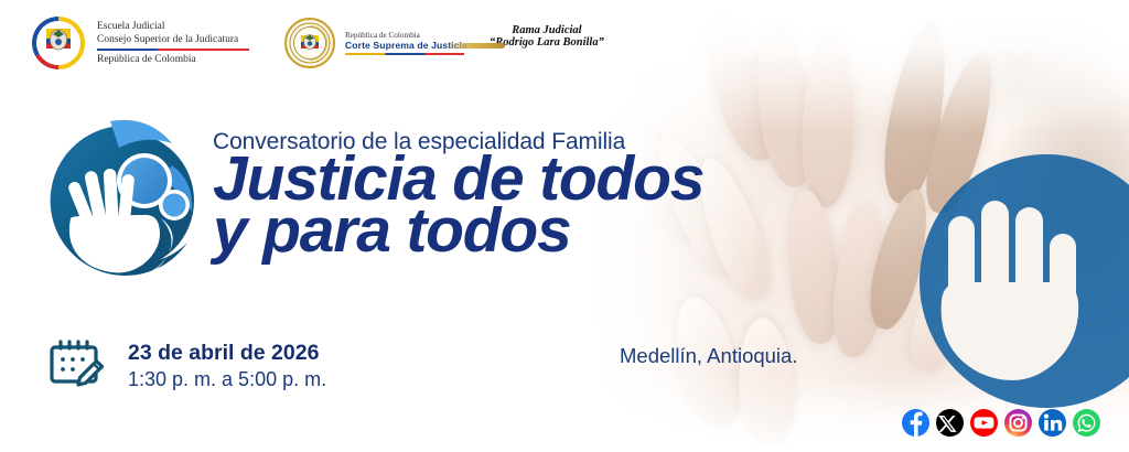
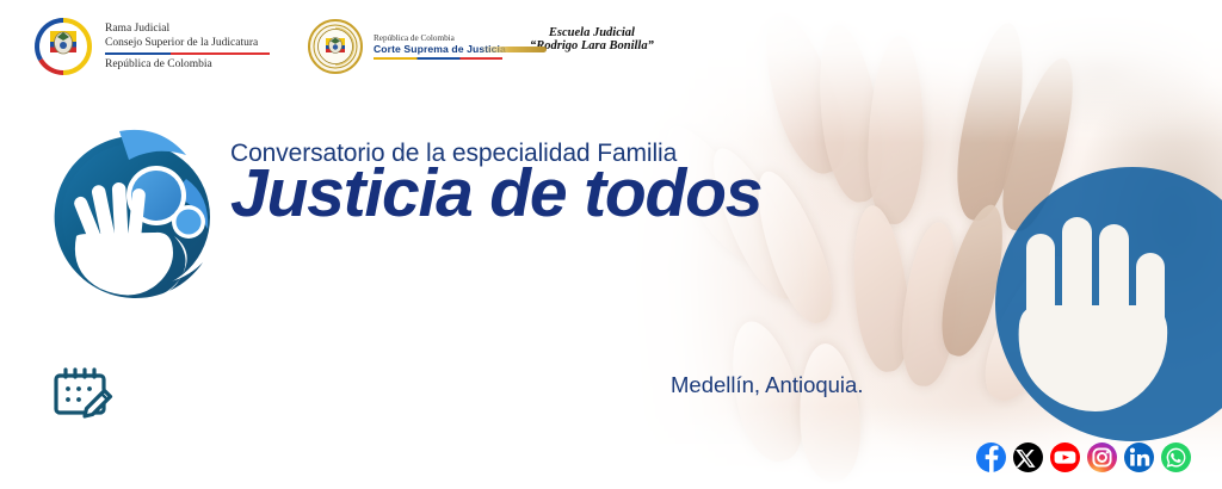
- Escuela Judicial
+ Rama Judicial
  Consejo Superior de la Judicatura
  República de Colombia
  Corte Suprema de Ju
- Rama Judicial
+ Escuela Judicial
  odrigo Lara Bonilla”
  Conversatorio de la especialidad Familia
  Justicia de todos
- y para todos
- 23 de abril de 2026
- 1:30 p. m. a 5:00 p. m.
  Medellín, Antioquia.
